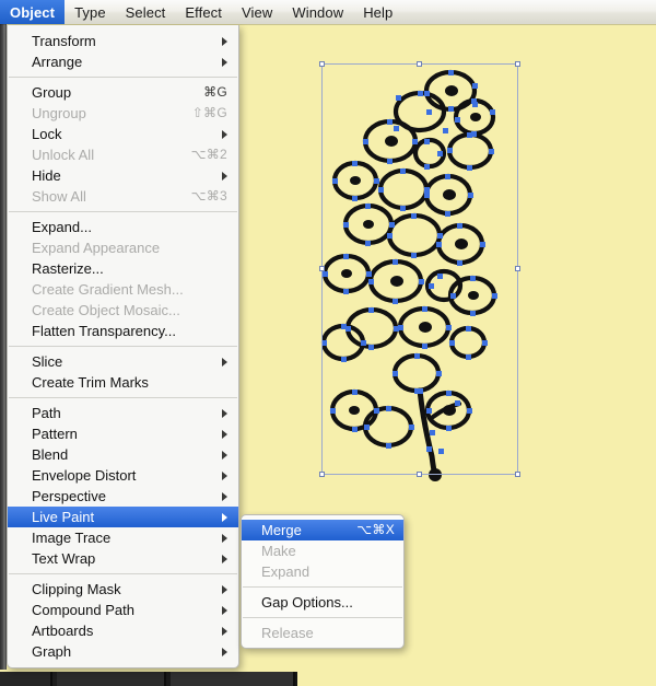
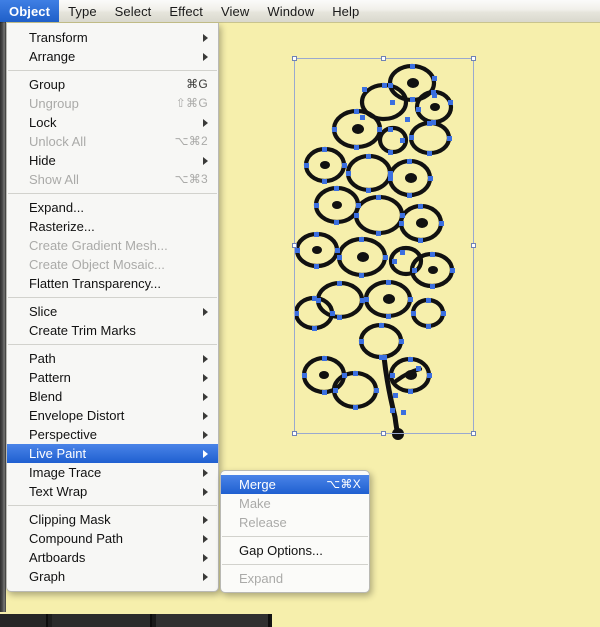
  Object
  Type
  Select
  Effect
  View
  Window
  Help
  Transform
  Arrange
  Group
  ⌘G
  Ungroup
  ⇧⌘G
  Lock
  Unlock All
  ⌥⌘2
  Hide
  Show All
  ⌥⌘3
  Expand...
- Expand Appearance
  Rasterize...
  Create Gradient Mesh...
  Create Object Mosaic...
  Flatten Transparency...
  Slice
  Create Trim Marks
  Path
  Pattern
  Blend
  Envelope Distort
  Perspective
  Live Paint
  Image Trace
  Text Wrap
  Clipping Mask
  Compound Path
  Artboards
  Graph
  Merge
  ⌥⌘X
  Make
- Expand
+ Release
  Gap Options...
- Release
+ Expand
